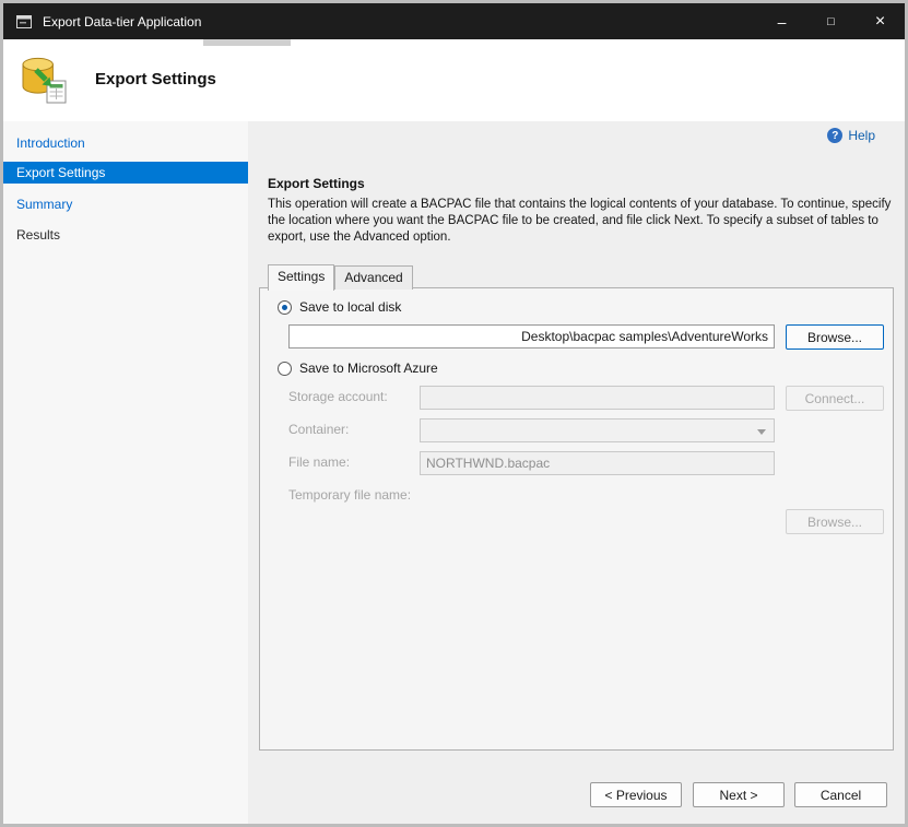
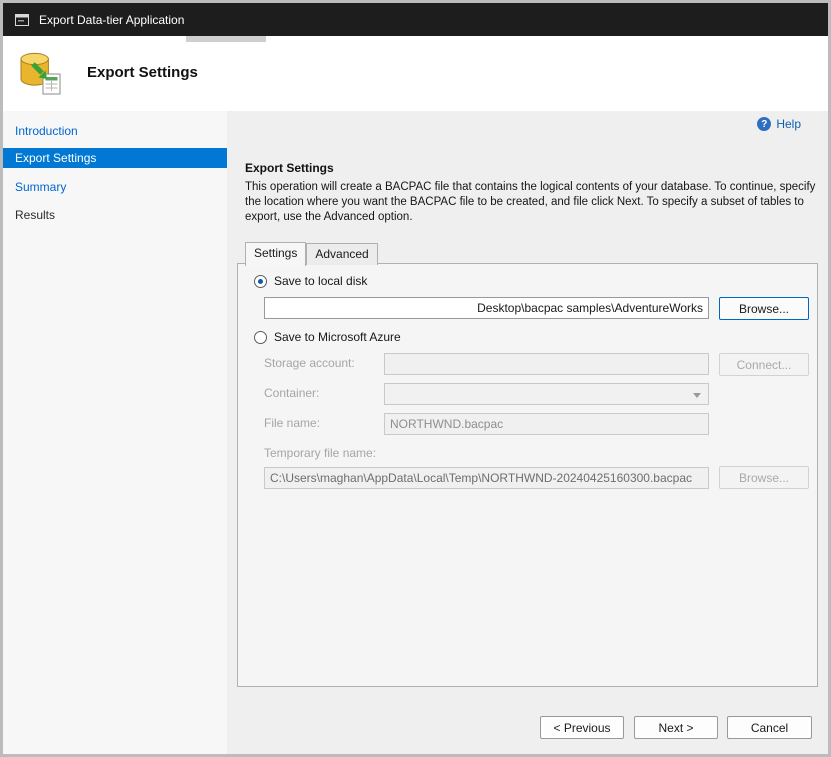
  Export Data-tier Application
- –
- □
- ×
  Export Settings
  Introduction
  Export Settings
  Summary
  Results
  ?
  Help
  Export Settings
  This operation will create a BACPAC file that contains the logical contents of your database. To continue, specify the location where you want the BACPAC file to be created, and file click Next. To specify a subset of tables to export, use the Advanced option.
  Settings
  Advanced
  Save to local disk
  Desktop\bacpac samples\AdventureWorks
  Browse...
  Save to Microsoft Azure
  Storage account:
  Connect...
  Container:
  File name:
  NORTHWND.bacpac
  Temporary file name:
+ C:\Users\maghan\AppData\Local\Temp\NORTHWND-20240425160300.bacpac
  Browse...
  < Previous
  Next >
  Cancel
